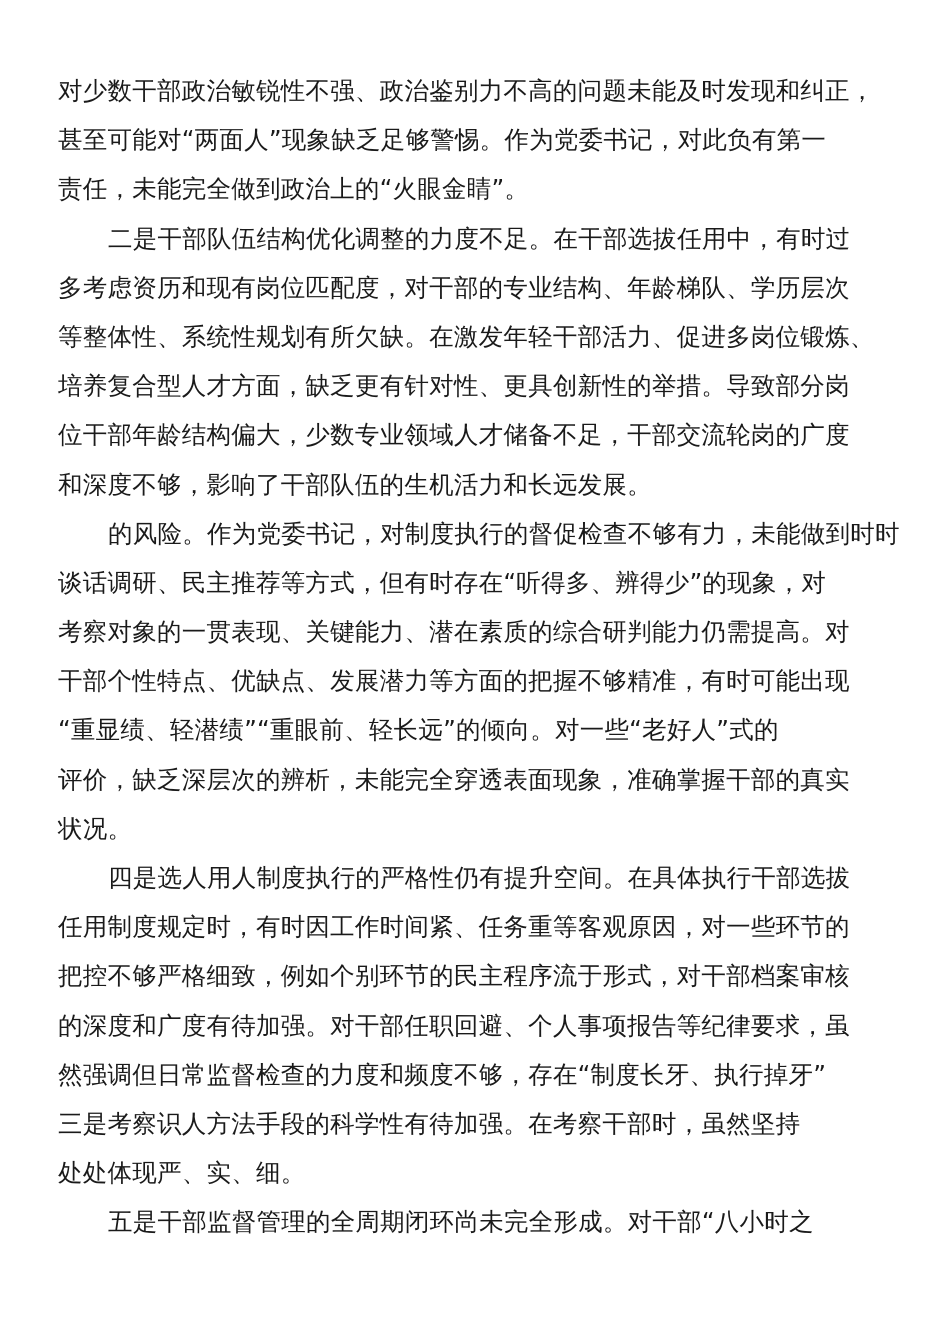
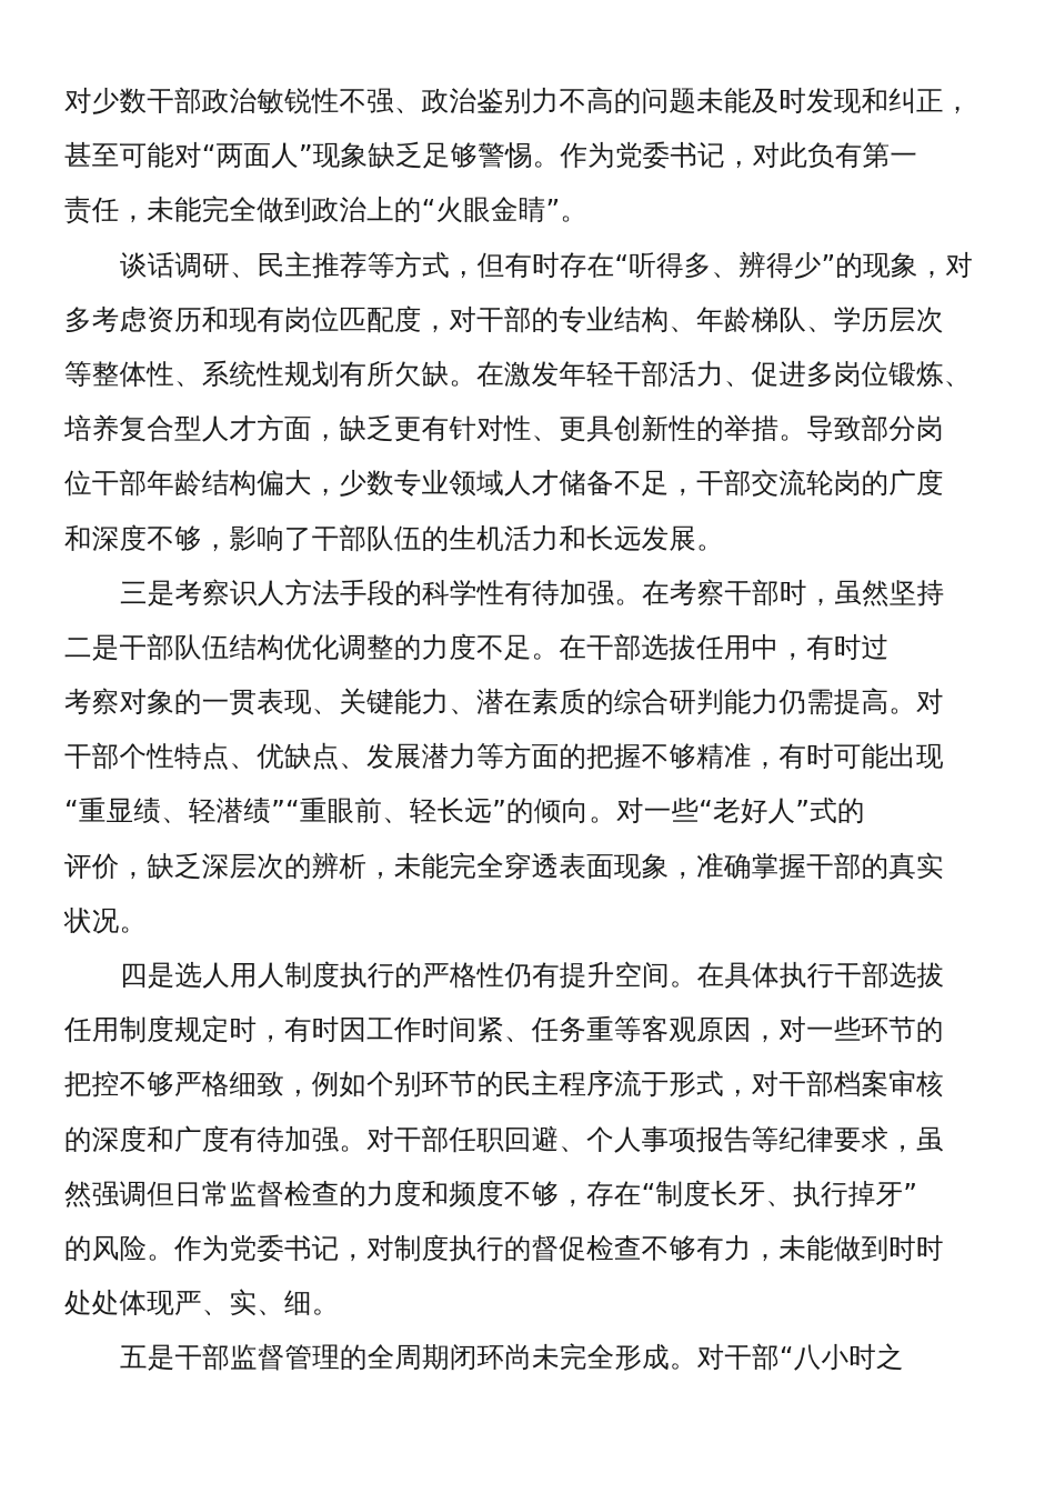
  对少数干部政治敏锐性不强、政治鉴别力不高的问题未能及时发现和纠正，
  甚至可能对“两面人”现象缺乏足够警惕。作为党委书记，对此负有第一
  责任，未能完全做到政治上的“火眼金睛”。
- 二是干部队伍结构优化调整的力度不足。在干部选拔任用中，有时过
+ 谈话调研、民主推荐等方式，但有时存在“听得多、辨得少”的现象，对
  多考虑资历和现有岗位匹配度，对干部的专业结构、年龄梯队、学历层次
  等整体性、系统性规划有所欠缺。在激发年轻干部活力、促进多岗位锻炼、
  培养复合型人才方面，缺乏更有针对性、更具创新性的举措。导致部分岗
  位干部年龄结构偏大，少数专业领域人才储备不足，干部交流轮岗的广度
  和深度不够，影响了干部队伍的生机活力和长远发展。
- 的风险。作为党委书记，对制度执行的督促检查不够有力，未能做到时时
+ 三是考察识人方法手段的科学性有待加强。在考察干部时，虽然坚持
- 谈话调研、民主推荐等方式，但有时存在“听得多、辨得少”的现象，对
+ 二是干部队伍结构优化调整的力度不足。在干部选拔任用中，有时过
  考察对象的一贯表现、关键能力、潜在素质的综合研判能力仍需提高。对
  干部个性特点、优缺点、发展潜力等方面的把握不够精准，有时可能出现
  “重显绩、轻潜绩”“重眼前、轻长远”的倾向。对一些“老好人”式的
  评价，缺乏深层次的辨析，未能完全穿透表面现象，准确掌握干部的真实
  状况。
  四是选人用人制度执行的严格性仍有提升空间。在具体执行干部选拔
  任用制度规定时，有时因工作时间紧、任务重等客观原因，对一些环节的
  把控不够严格细致，例如个别环节的民主程序流于形式，对干部档案审核
  的深度和广度有待加强。对干部任职回避、个人事项报告等纪律要求，虽
  然强调但日常监督检查的力度和频度不够，存在“制度长牙、执行掉牙”
- 三是考察识人方法手段的科学性有待加强。在考察干部时，虽然坚持
+ 的风险。作为党委书记，对制度执行的督促检查不够有力，未能做到时时
  处处体现严、实、细。
  五是干部监督管理的全周期闭环尚未完全形成。对干部“八小时之
